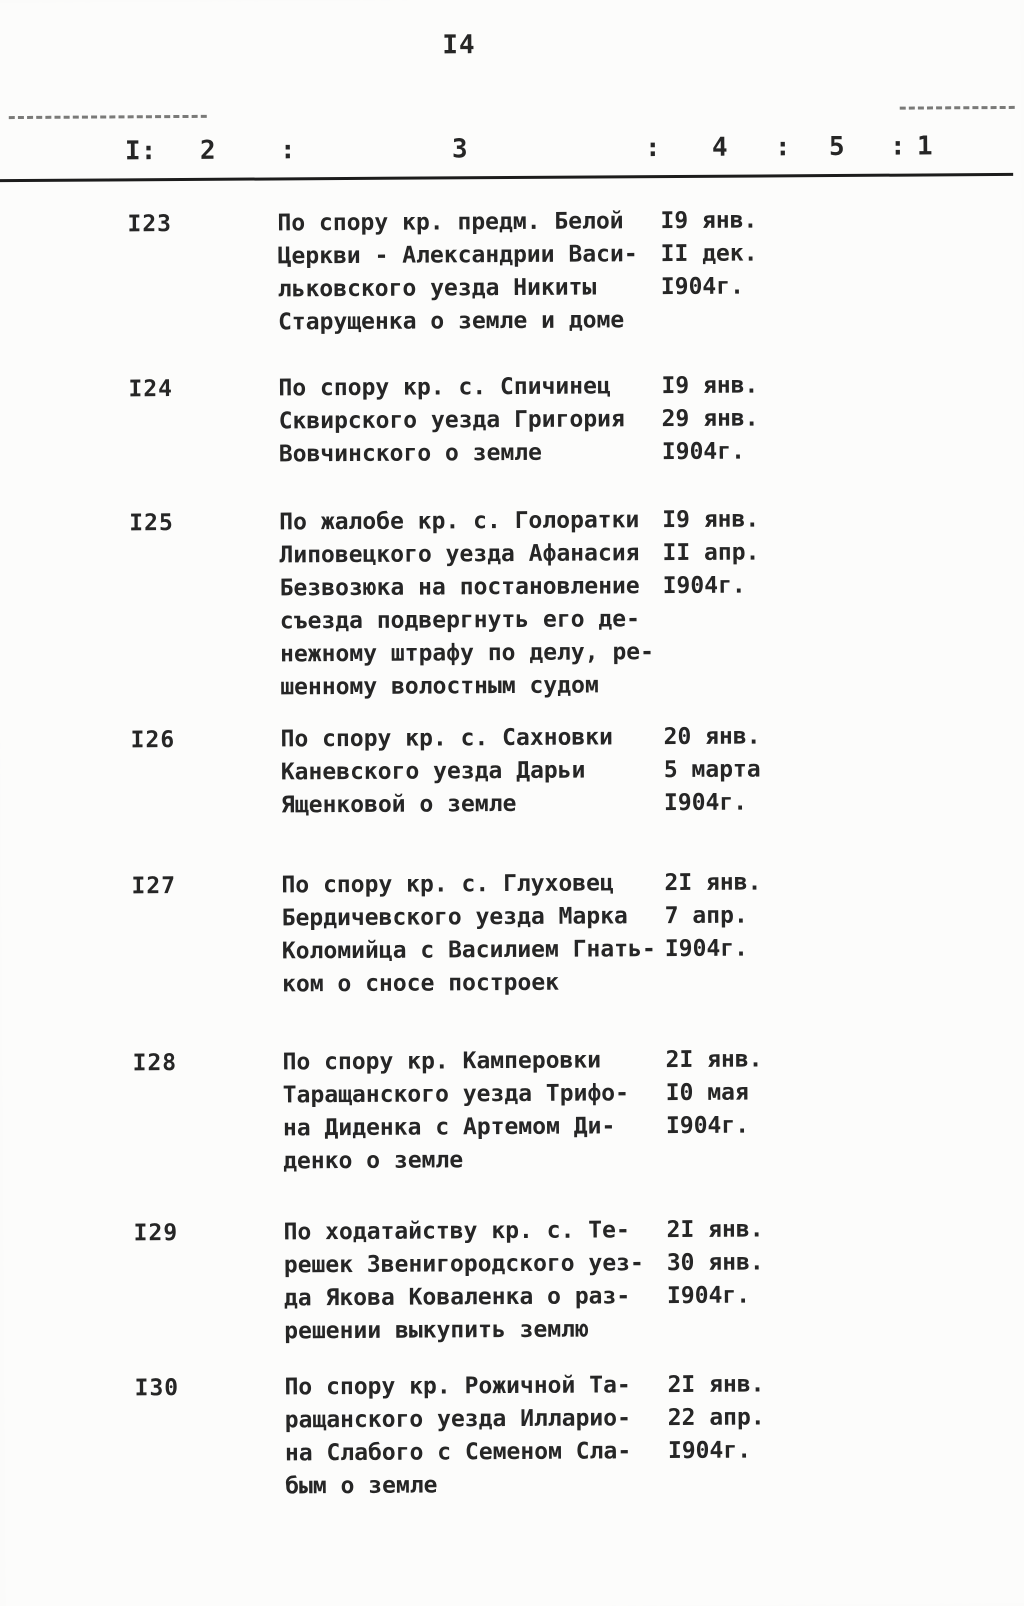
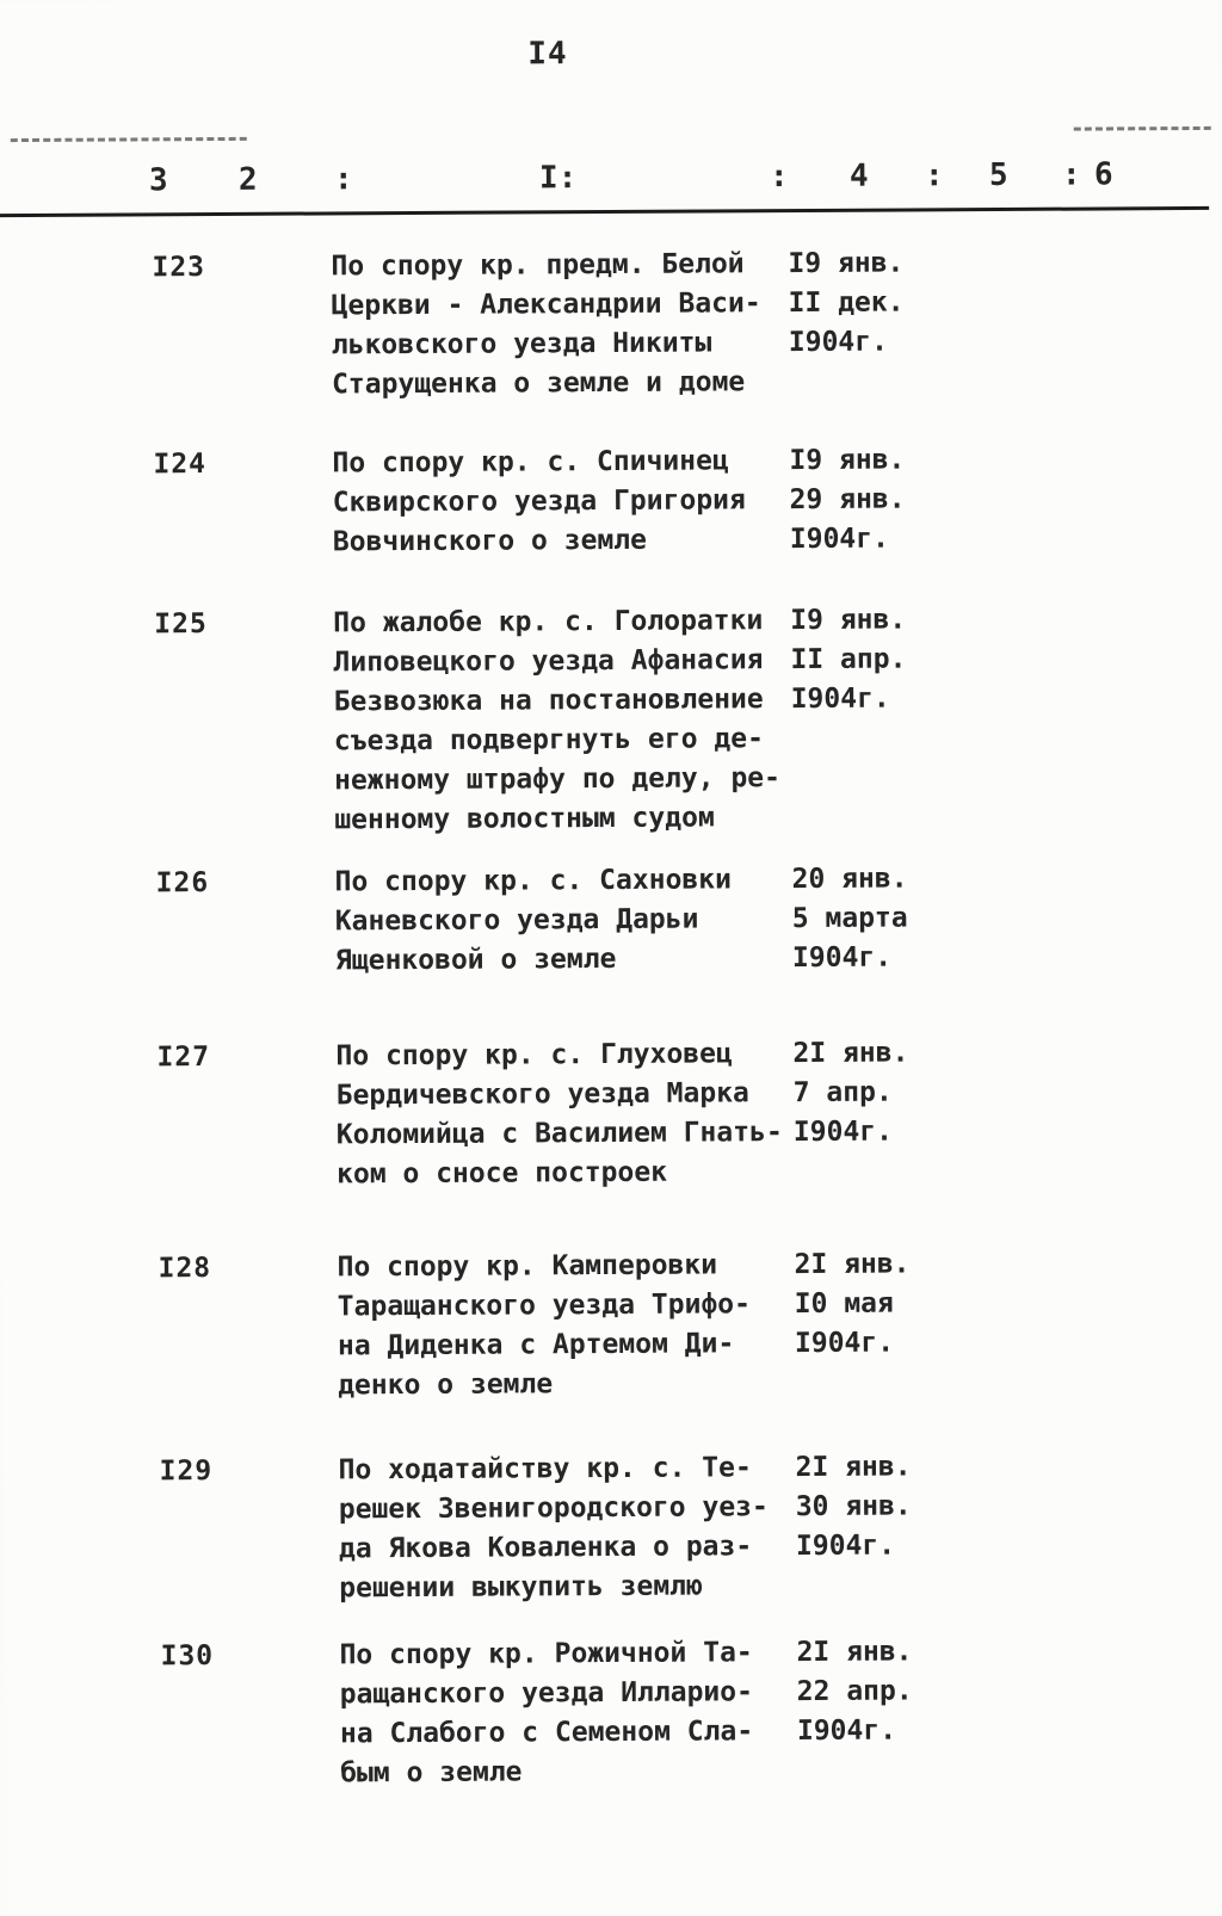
  I4
- I:
+ 3
  2
  :
- 3
+ I:
  :
  4
  :
  5
  :
- 1
+ 6
  I23
  По спору кр. предм. Белой
  Церкви - Александрии Васи-
  льковского уезда Никиты
  Старущенка о земле и доме
  I9 янв.
  II дек.
  I904г.
  I24
  По спору кр. с. Спичинец
  Сквирского уезда Григория
  Вовчинского о земле
  I9 янв.
  29 янв.
  I904г.
  I25
  По жалобе кр. с. Голоратки
  Липовецкого уезда Афанасия
  Безвозюка на постановление
  съезда подвергнуть его де-
  нежному штрафу по делу, ре-
  шенному волостным судом
  I9 янв.
  II апр.
  I904г.
  I26
  По спору кр. с. Сахновки
  Каневского уезда Дарьи
  Ященковой о земле
  20 янв.
  5 марта
  I904г.
  I27
  По спору кр. с. Глуховец
  Бердичевского уезда Марка
  Коломийца с Василием Гнать-
  ком о сносе построек
  2I янв.
  7 апр.
  I904г.
  I28
  По спору кр. Камперовки
  Таращанского уезда Трифо-
  на Диденка с Артемом Ди-
  денко о земле
  2I янв.
  I0 мая
  I904г.
  I29
  По ходатайству кр. с. Те-
  решек Звенигородского уез-
  да Якова Коваленка о раз-
  решении выкупить землю
  2I янв.
  30 янв.
  I904г.
  I30
  По спору кр. Рожичной Та-
  ращанского уезда Илларио-
  на Слабого с Семеном Сла-
  бым о земле
  2I янв.
  22 апр.
  I904г.
